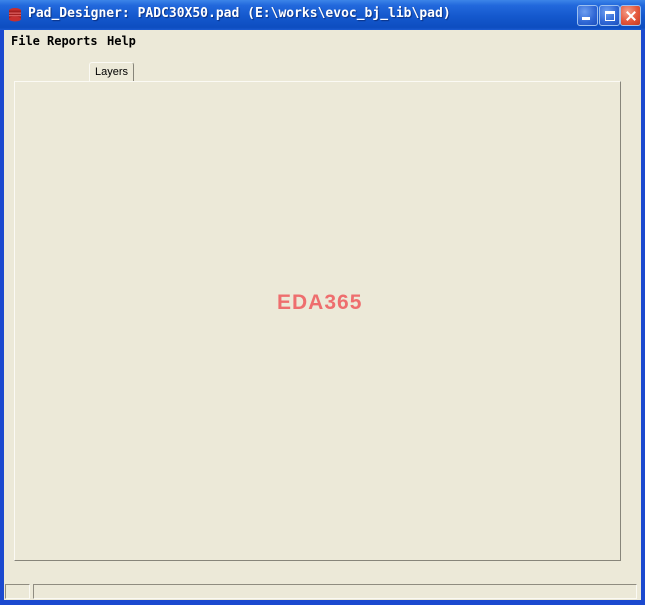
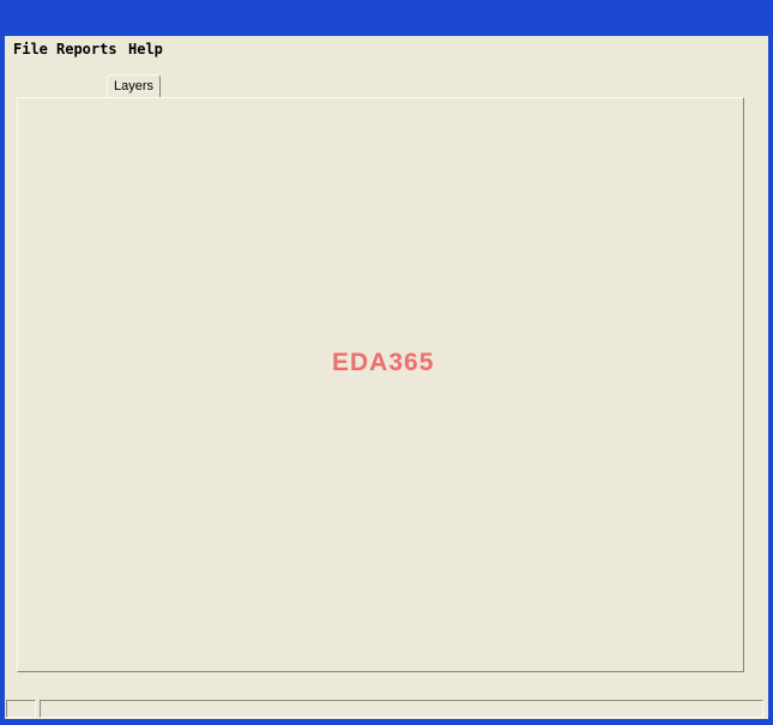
- Pad_Designer: PADC30X50.pad (E:\works\evoc_bj_lib\pad)
  File
  Reports
  Help
  Layers
  EDA365
